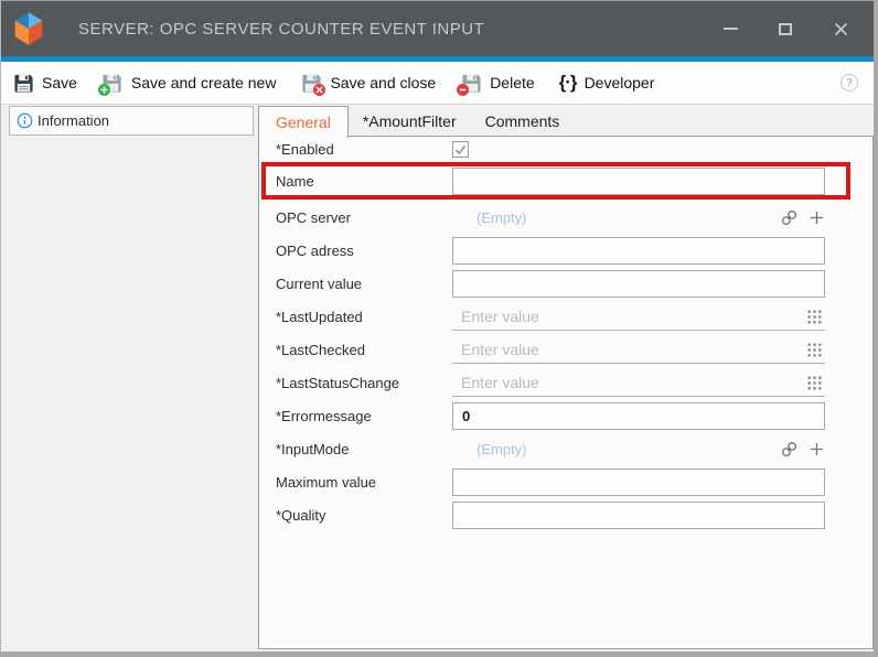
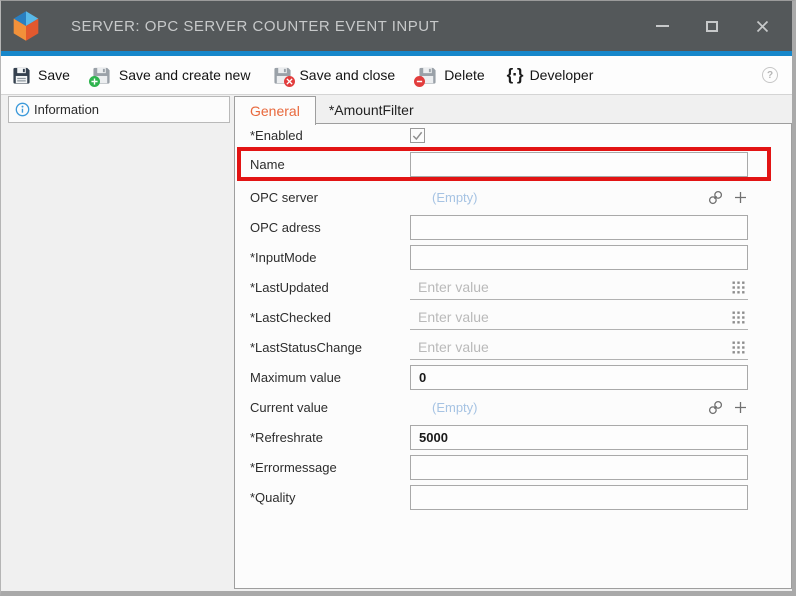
  SERVER: OPC SERVER COUNTER EVENT INPUT
  Save
  Save and create new
  Save and close
  Delete
  {·}
  Developer
  ?
  Information
  General
  *AmountFilter
- Comments
  *Enabled
  Name
  OPC server
  (Empty)
  OPC adress
- Current value
+ *InputMode
  *LastUpdated
  Enter value
  *LastChecked
  Enter value
  *LastStatusChange
  Enter value
- *Errormessage
+ Maximum value
  0
- *InputMode
+ Current value
  (Empty)
+ *Refreshrate
+ 5000
- Maximum value
+ *Errormessage
  *Quality
